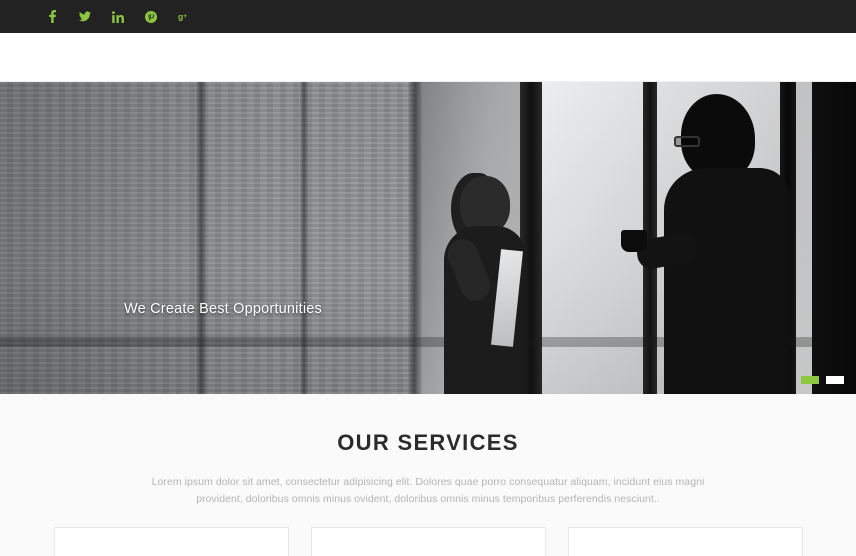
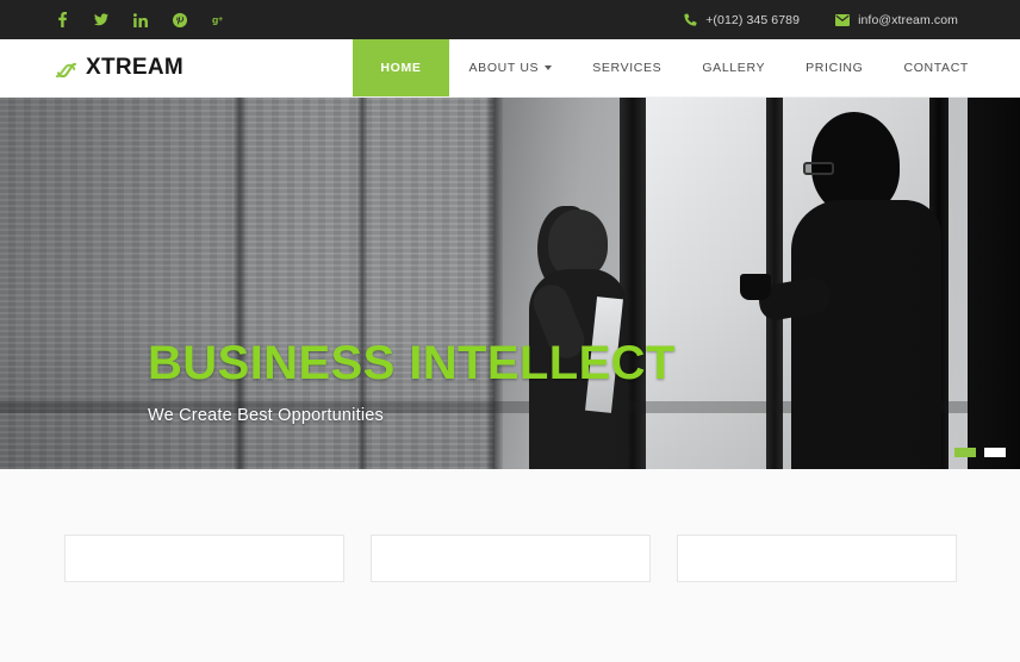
  g
+ +(012) 345 6789
+ info@xtream.com
+ XTREAM
+ HOME
+ ABOUT US
+ SERVICES
+ GALLERY
+ PRICING
+ CONTACT
+ BUSINESS INTELLECT
  We Create Best Opportunities
- OUR SERVICES
- Lorem ipsum dolor sit amet, consectetur adipisicing elit. Dolores quae porro consequatur aliquam, incidunt eius magni provident, doloribus omnis minus ovident, doloribus omnis minus temporibus perferendis nesciunt..
